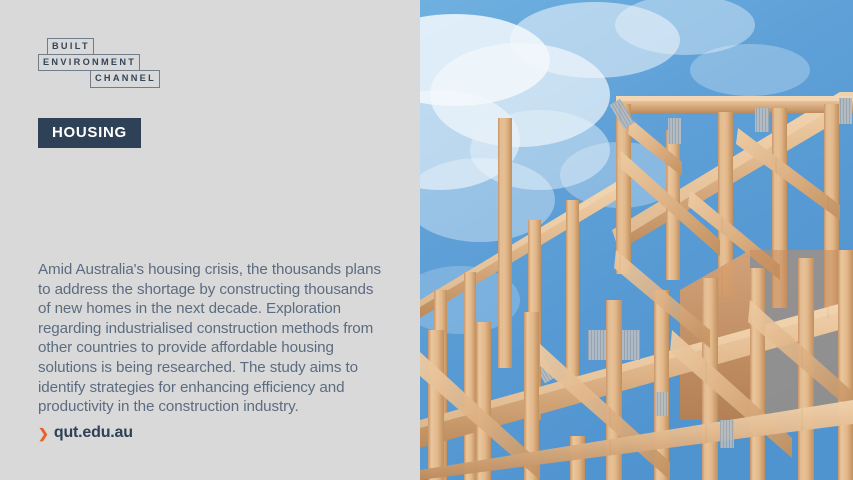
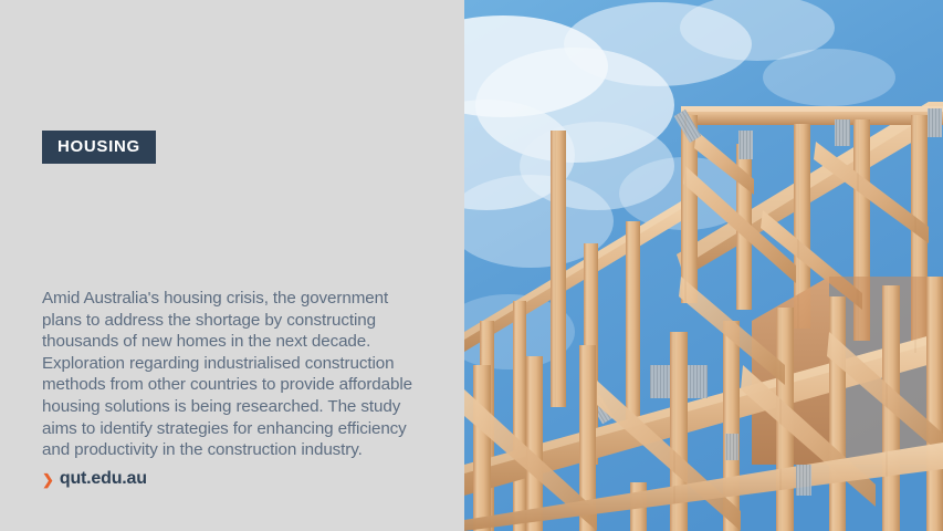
- BUILT
- ENVIRONMENT
- CHANNEL
  HOUSING
- Amid Australia's housing crisis, the thousands plans to address the shortage by constructing thousands of new homes in the next decade. Exploration regarding industrialised construction methods from other countries to provide affordable housing solutions is being researched. The study aims to identify strategies for enhancing efficiency and productivity in the construction industry.
+ Amid Australia's housing crisis, the government plans to address the shortage by constructing thousands of new homes in the next decade. Exploration regarding industrialised construction methods from other countries to provide affordable housing solutions is being researched. The study aims to identify strategies for enhancing efficiency and productivity in the construction industry.
  ❯
  qut.edu.au
